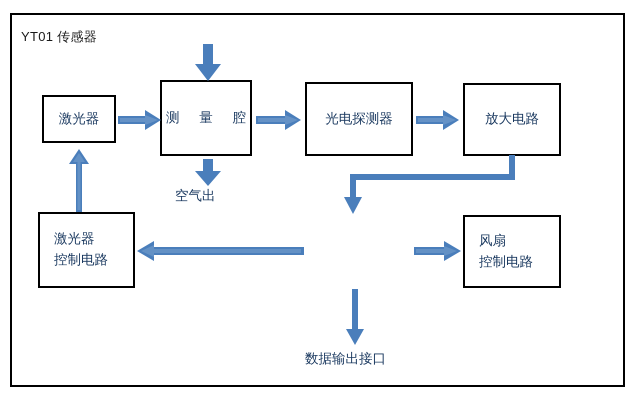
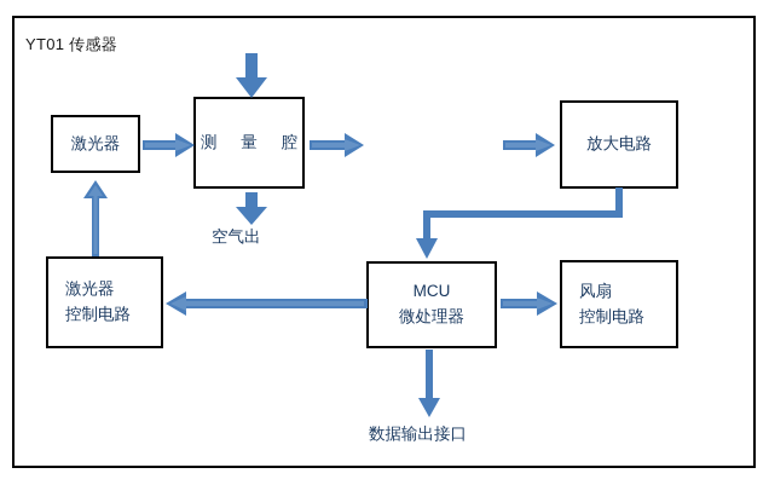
  YT01 传感器
  激光器
  测 量 腔
- 光电探测器
  放大电路
  激光器
  控制电路
+ MCU
+ 微处理器
  风扇
  控制电路
  空气出
  数据输出接口
